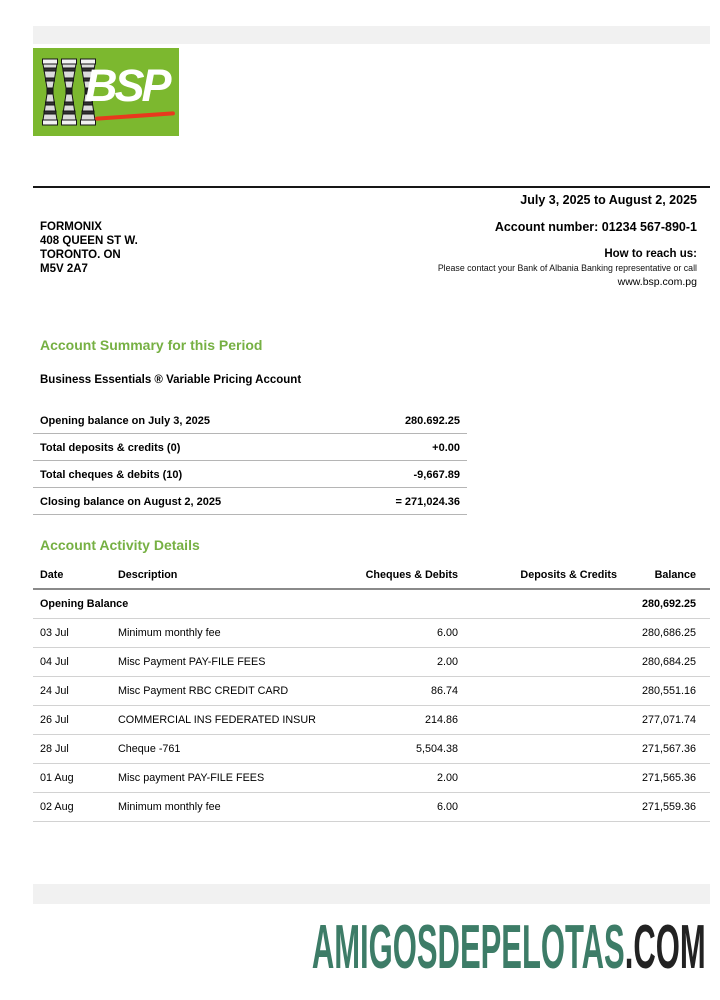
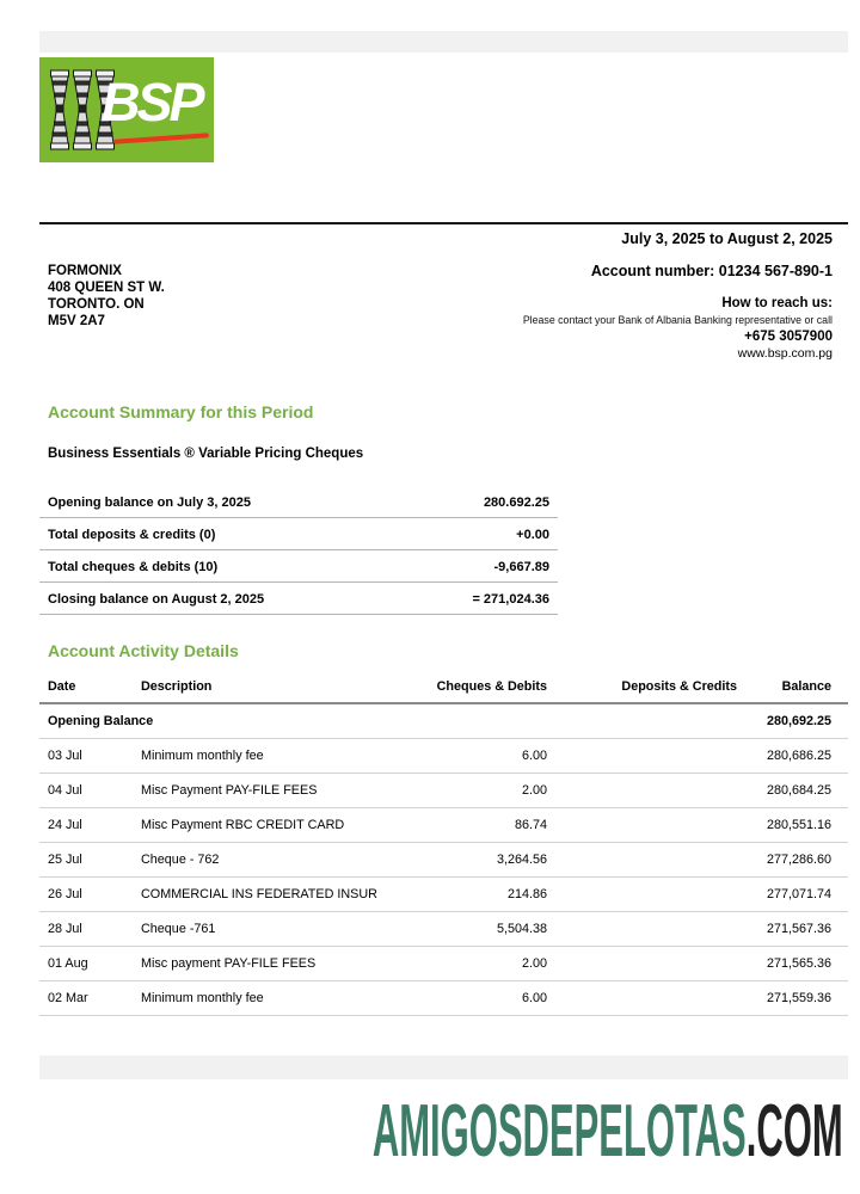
  BSP
  July 3, 2025 to August 2, 2025
  FORMONIX
  408 QUEEN ST W.
  TORONTO. ON
  M5V 2A7
  Account number: 01234 567-890-1
  How to reach us:
  Please contact your Bank of Albania Banking representative or call
+ +675 3057900
  www.bsp.com.pg
  Account Summary for this Period
- Business Essentials ® Variable Pricing Account
+ Business Essentials ® Variable Pricing Cheques
  Opening balance on July 3, 2025	280.692.25
  Total deposits & credits (0)	+0.00
  Total cheques & debits (10)	-9,667.89
  Closing balance on August 2, 2025	= 271,024.36
  Account Activity Details
  Date	Description	Cheques & Debits	Deposits & Credits	Balance
  Opening Balance			280,692.25
  03 Jul	Minimum monthly fee	6.00		280,686.25
  04 Jul	Misc Payment PAY-FILE FEES	2.00		280,684.25
  24 Jul	Misc Payment RBC CREDIT CARD	86.74		280,551.16
+ 25 Jul	Cheque - 762	3,264.56		277,286.60
  26 Jul	COMMERCIAL INS FEDERATED INSUR	214.86		277,071.74
  28 Jul	Cheque -761	5,504.38		271,567.36
  01 Aug	Misc payment PAY-FILE FEES	2.00		271,565.36
- 02 Aug	Minimum monthly fee	6.00		271,559.36
+ 02 Mar	Minimum monthly fee	6.00		271,559.36
  AMIGOSDEPELOTAS.COM
